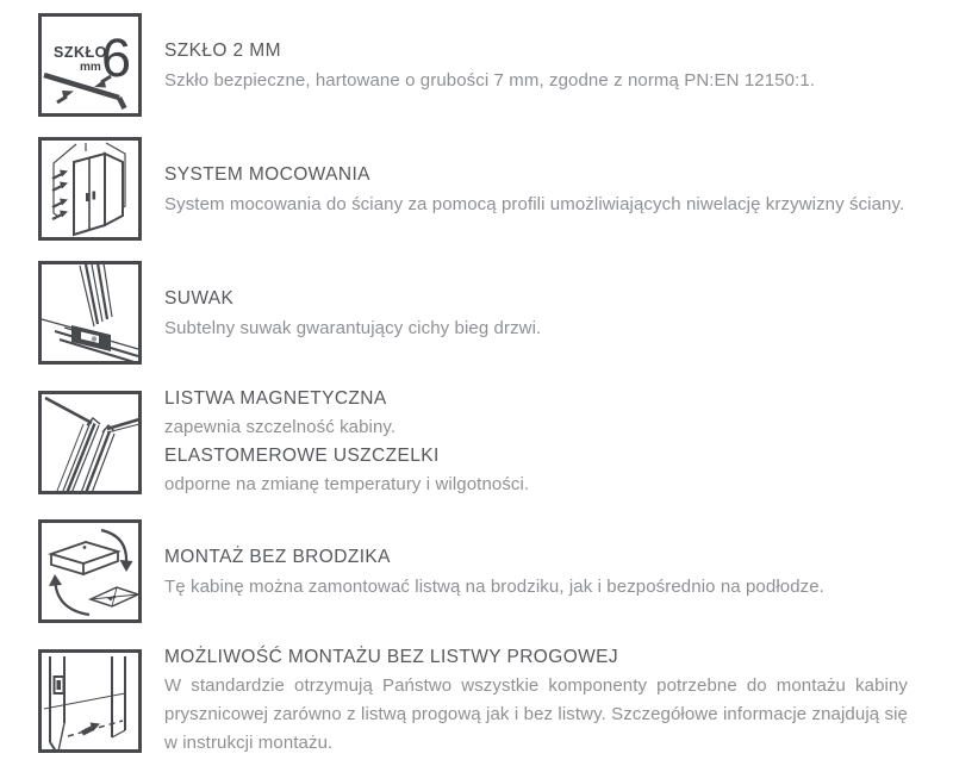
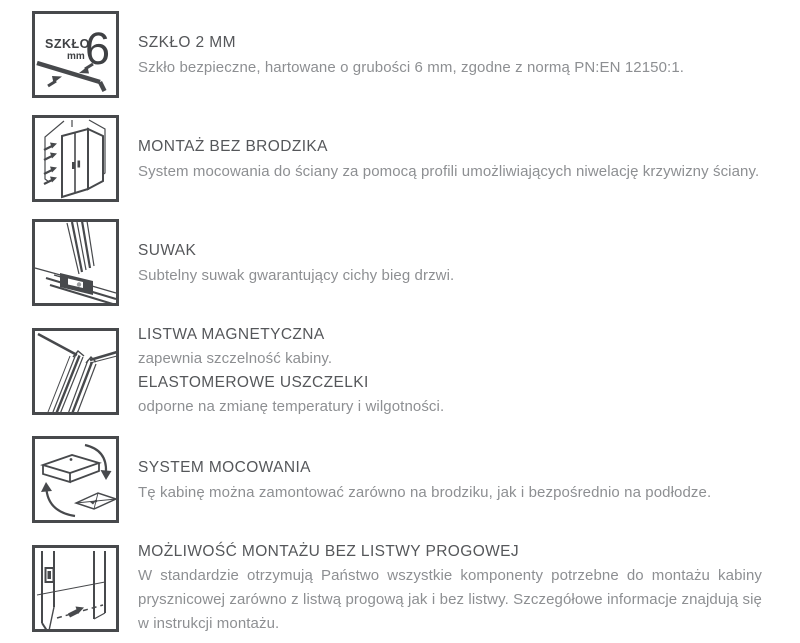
  SZKŁO
  mm
  6
  SZKŁO 2 MM
- Szkło bezpieczne, hartowane o grubości 7 mm, zgodne z normą PN:EN 12150:1.
+ Szkło bezpieczne, hartowane o grubości 6 mm, zgodne z normą PN:EN 12150:1.
- SYSTEM MOCOWANIA
+ MONTAŻ BEZ BRODZIKA
  System mocowania do ściany za pomocą profili umożliwiających niwelację krzywizny ściany.
  SUWAK
  Subtelny suwak gwarantujący cichy bieg drzwi.
  LISTWA MAGNETYCZNA
  zapewnia szczelność kabiny.
  ELASTOMEROWE USZCZELKI
  odporne na zmianę temperatury i wilgotności.
- MONTAŻ BEZ BRODZIKA
+ SYSTEM MOCOWANIA
- Tę kabinę można zamontować listwą na brodziku, jak i bezpośrednio na podłodze.
+ Tę kabinę można zamontować zarówno na brodziku, jak i bezpośrednio na podłodze.
  MOŻLIWOŚĆ MONTAŻU BEZ LISTWY PROGOWEJ
  W standardzie otrzymują Państwo wszystkie komponenty potrzebne do montażu kabiny prysznicowej zarówno z listwą progową jak i bez listwy. Szczegółowe informacje znajdują się w instrukcji montażu.
